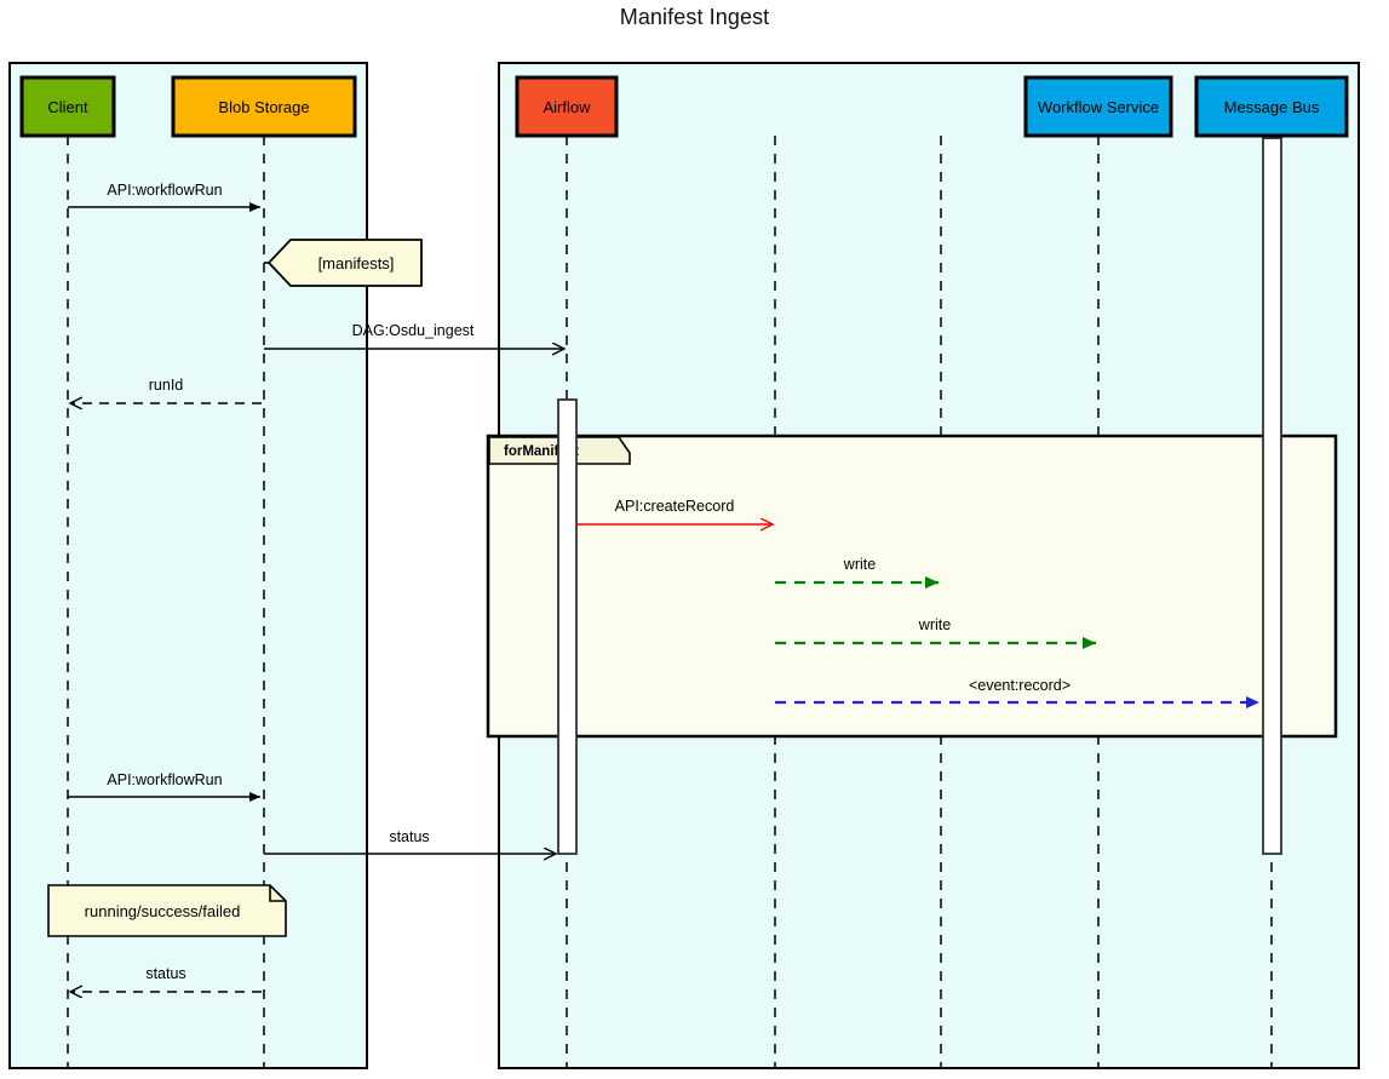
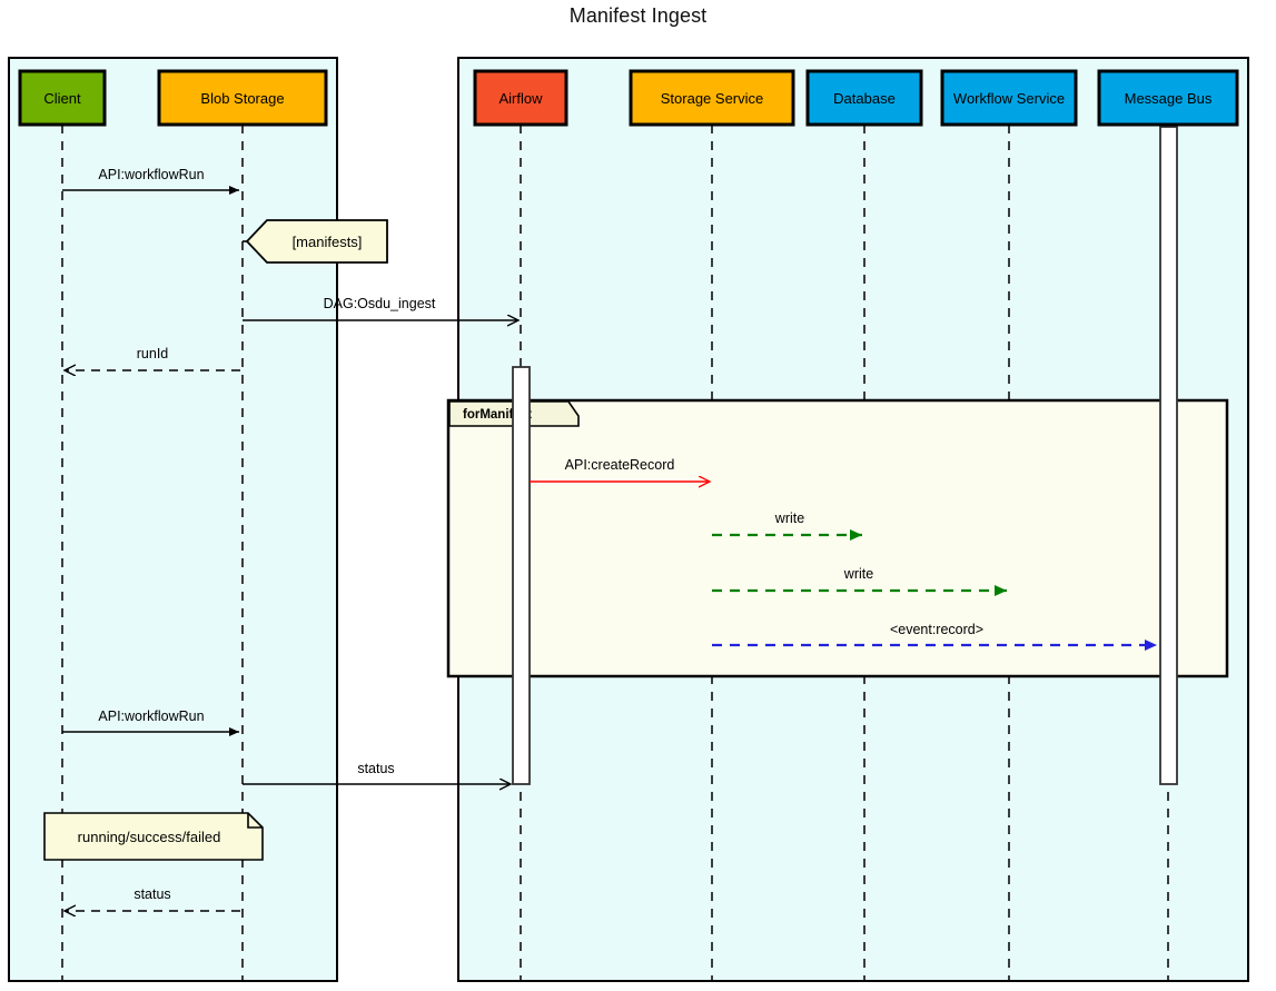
  Manifest Ingest
  forManif
  API:workflowRun
  DAG:Osdu_ingest
  runId
  API:createRecord
  write
  write
  <event:record>
  API:workflowRun
  status
  status
  Client
  Blob Storage
  Airflow
+ Storage Service
+ Database
  Workflow Service
  Message Bus
  [manifests]
  running/success/failed
